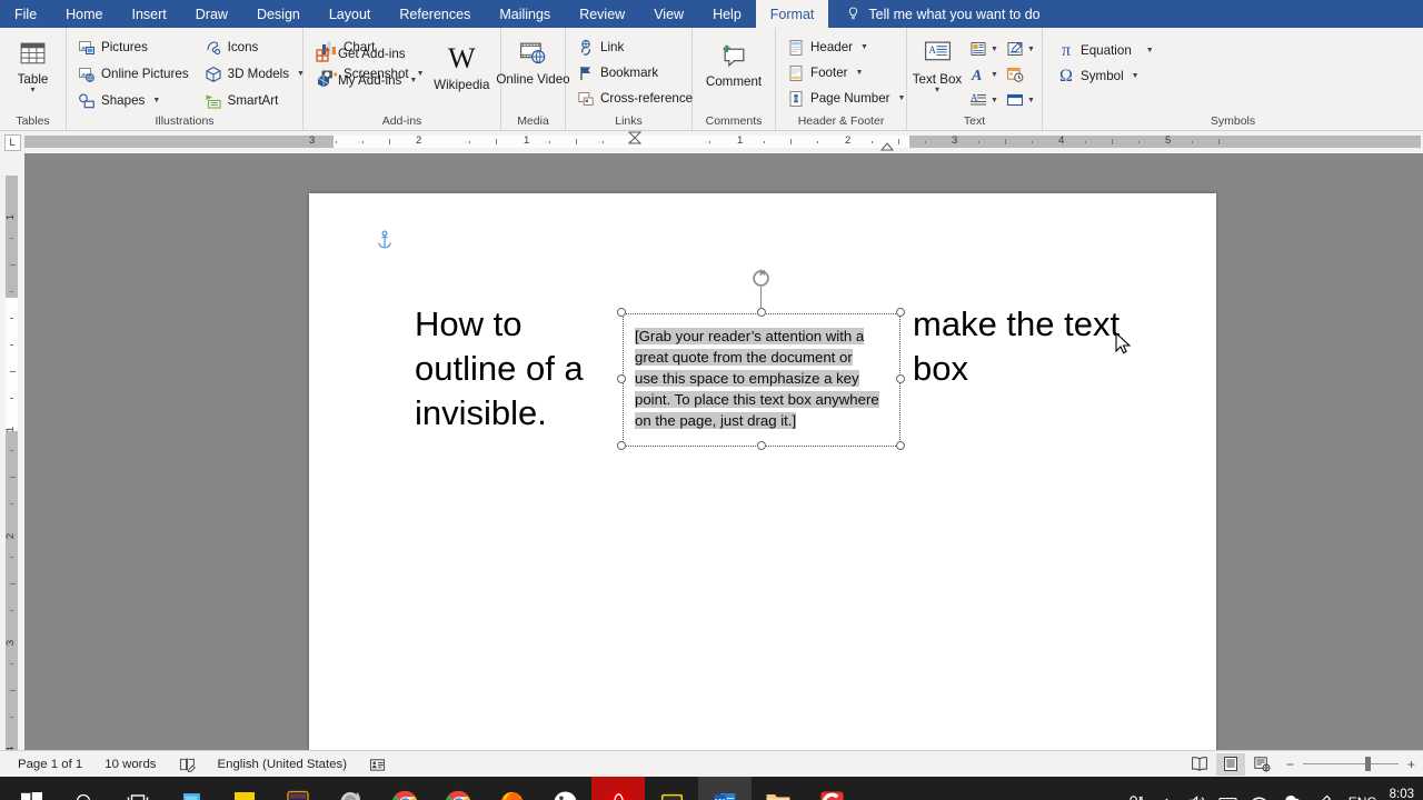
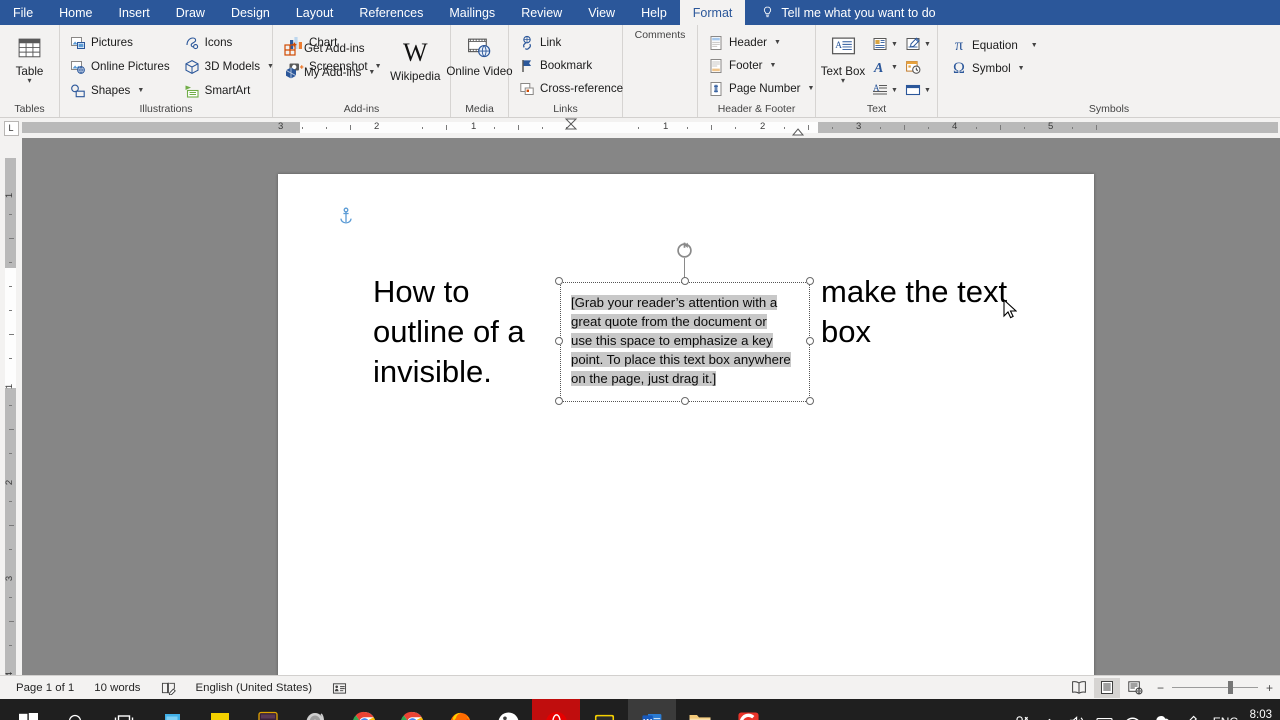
  File
  Home
  Insert
  Draw
  Design
  Layout
  References
  Mailings
  Review
  View
  Help
  Format
  Tell me what you want to do
  Table
  ▾
  Tables
  Pictures
  Online Pictures
  Shapes
  Icons
  3D Models
  SmartArt
  Chart
  Screenshot
  Illustrations
  Get Add-ins
  My Add-ins
  W
  Wikipedia
  Add-ins
  Online Video
  Media
  Link
  Bookmark
  Cross-reference
  Links
- Comment
  Comments
  Header
  Footer
  Page Number
  Header & Footer
  A
  Text Box
  ▾
  A
  A
  Text
  π
  Equation
  Ω
  Symbol
  Symbols
  L
  3
  2
  1
  1
  2
  3
  4
  5
  How to outline of a invisible.
  make the text box
  [Grab your reader’s attention with a great quote from the document or use this space to emphasize a key point. To place this text box anywhere on the page, just drag it.]
  Page 1 of 1
  10 words
  English (United States)
  −
  +
  8:03
